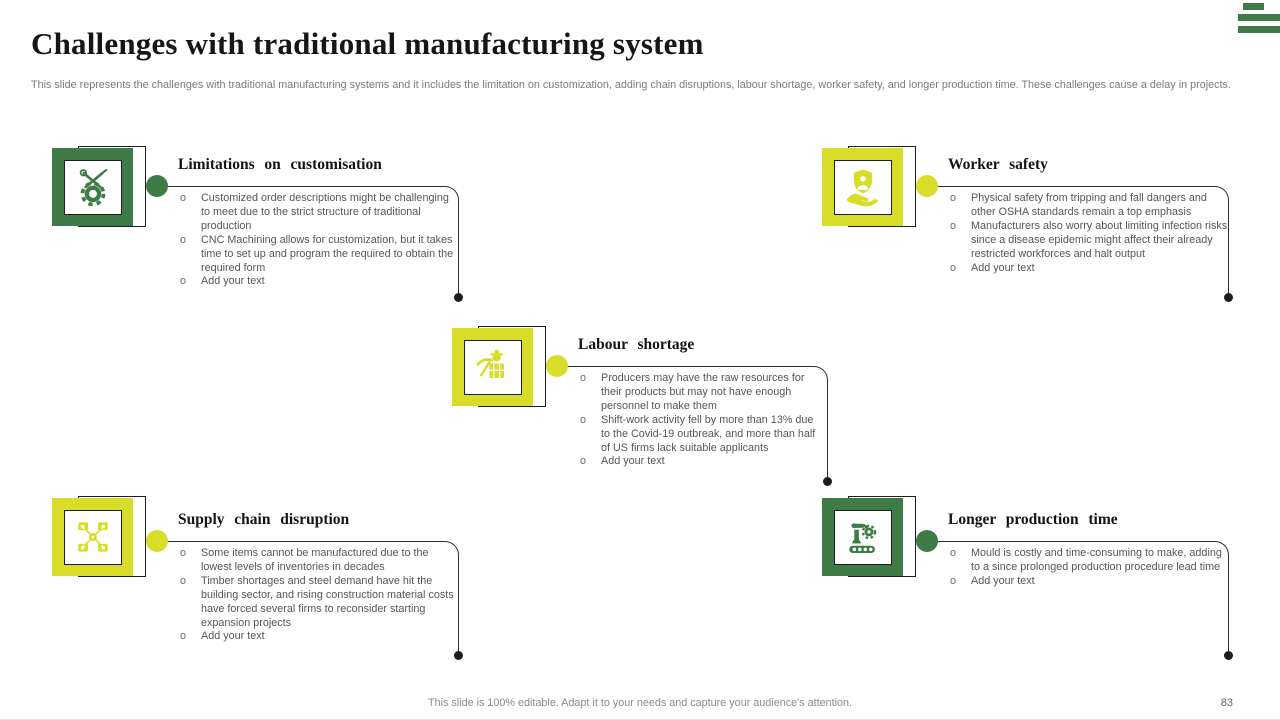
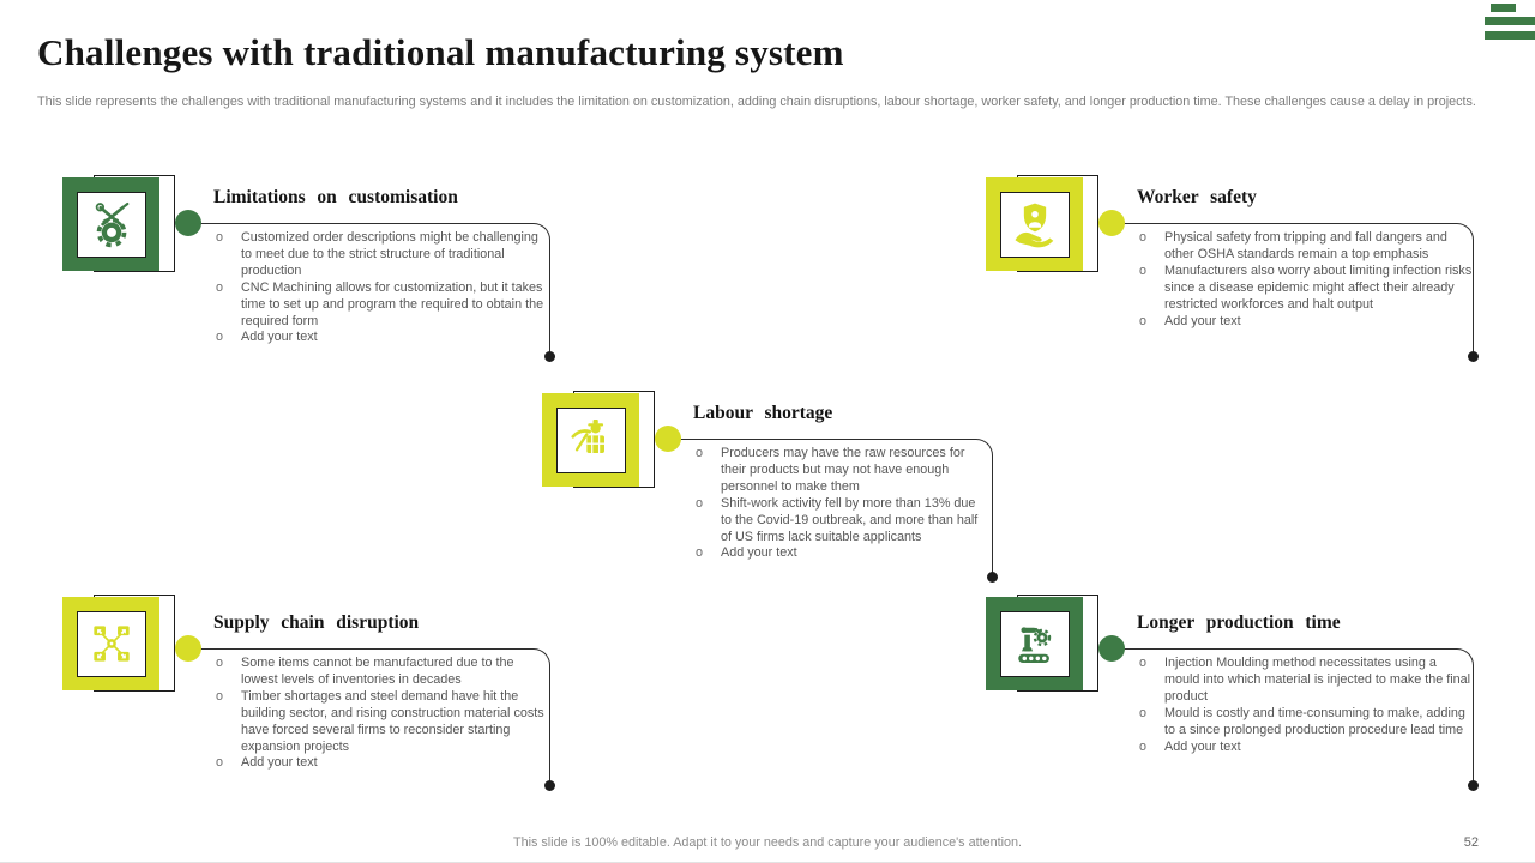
  Challenges with traditional manufacturing system
  This slide represents the challenges with traditional manufacturing systems and it includes the limitation on customization, adding chain disruptions, labour shortage, worker safety, and longer production time. These challenges cause a delay in projects.
  Limitations on customisation
  Customized order descriptions might be challenging to meet due to the strict structure of traditional production
  CNC Machining allows for customization, but it takes time to set up and program the required to obtain the required form
  Add your text
  Worker safety
  Physical safety from tripping and fall dangers and other OSHA standards remain a top emphasis
  Manufacturers also worry about limiting infection risks since a disease epidemic might affect their already restricted workforces and halt output
  Add your text
  Labour shortage
  Producers may have the raw resources for their products but may not have enough personnel to make them
  Shift-work activity fell by more than 13% due to the Covid-19 outbreak, and more than half of US firms lack suitable applicants
  Add your text
  Supply chain disruption
  Some items cannot be manufactured due to the lowest levels of inventories in decades
  Timber shortages and steel demand have hit the building sector, and rising construction material costs have forced several firms to reconsider starting expansion projects
  Add your text
  Longer production time
+ Injection Moulding method necessitates using a mould into which material is injected to make the final product
  Mould is costly and time-consuming to make, adding to a since prolonged production procedure lead time
  Add your text
  This slide is 100% editable. Adapt it to your needs and capture your audience's attention.
- 83
+ 52
